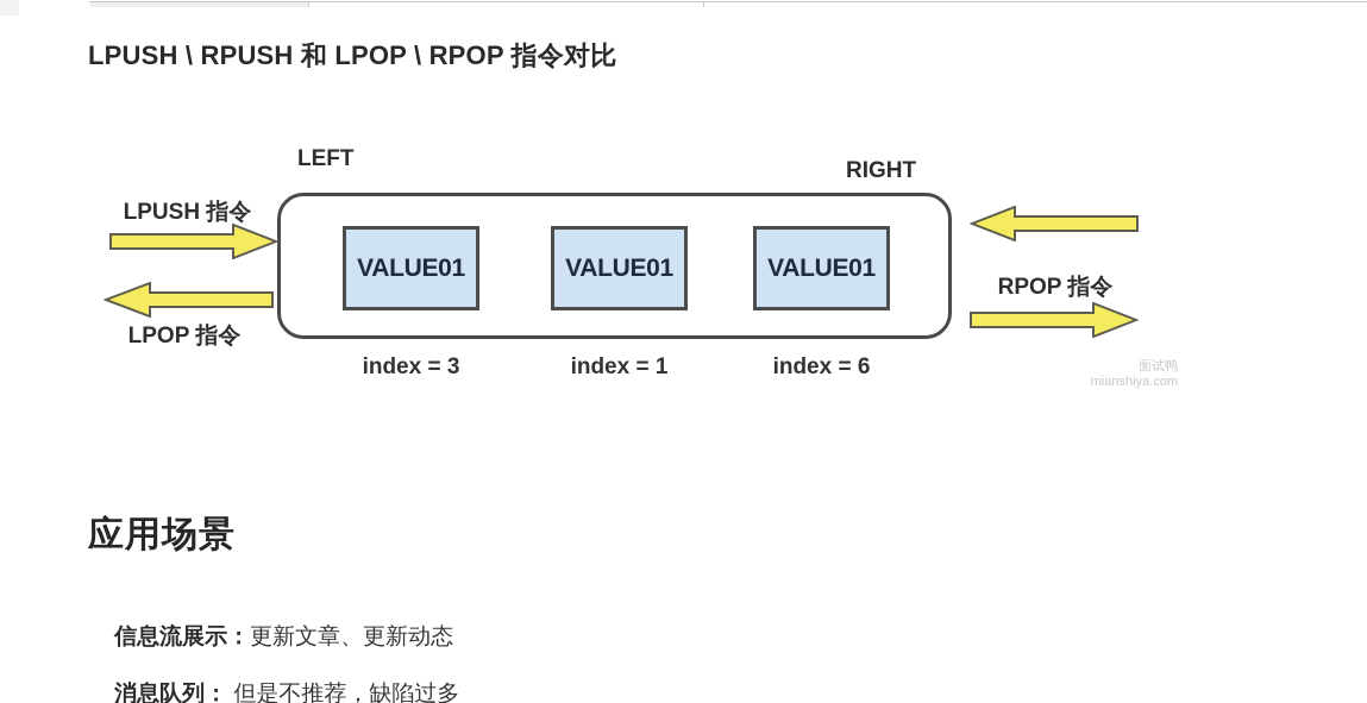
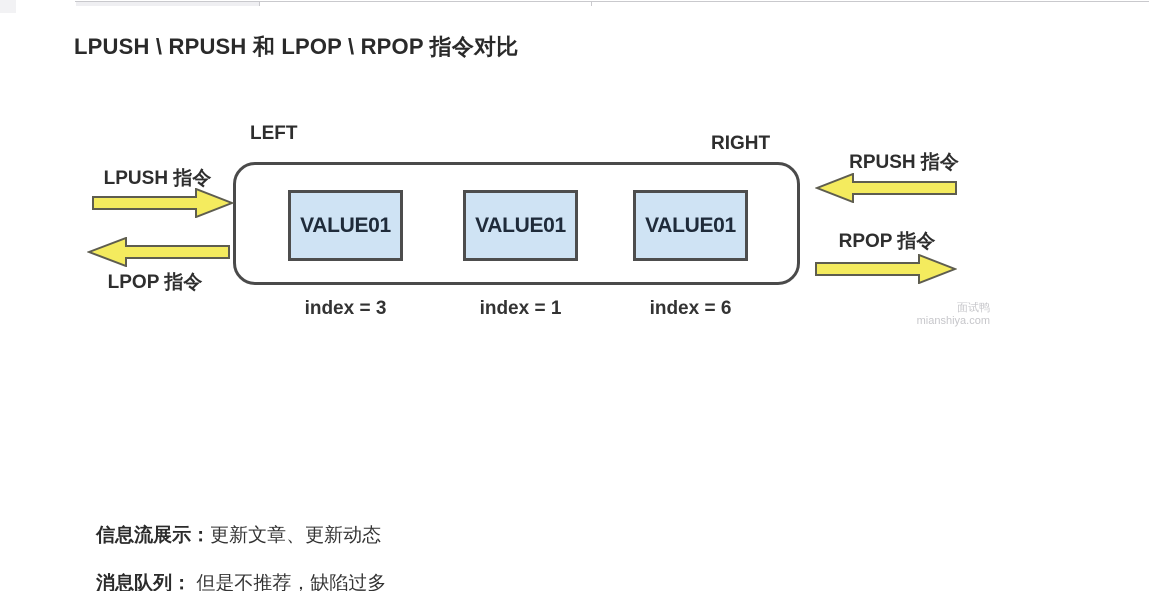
  LPUSH \ RPUSH 和 LPOP \ RPOP 指令对比
  LEFT
  RIGHT
  VALUE01
  VALUE01
  VALUE01
  index = 3
  index = 1
  index = 6
  LPUSH 指令
  LPOP 指令
+ RPUSH 指令
  RPOP 指令
  面试鸭
  mianshiya.com
- 应用场景
  信息流展示：更新文章、更新动态
  消息队列： 但是不推荐，缺陷过多
